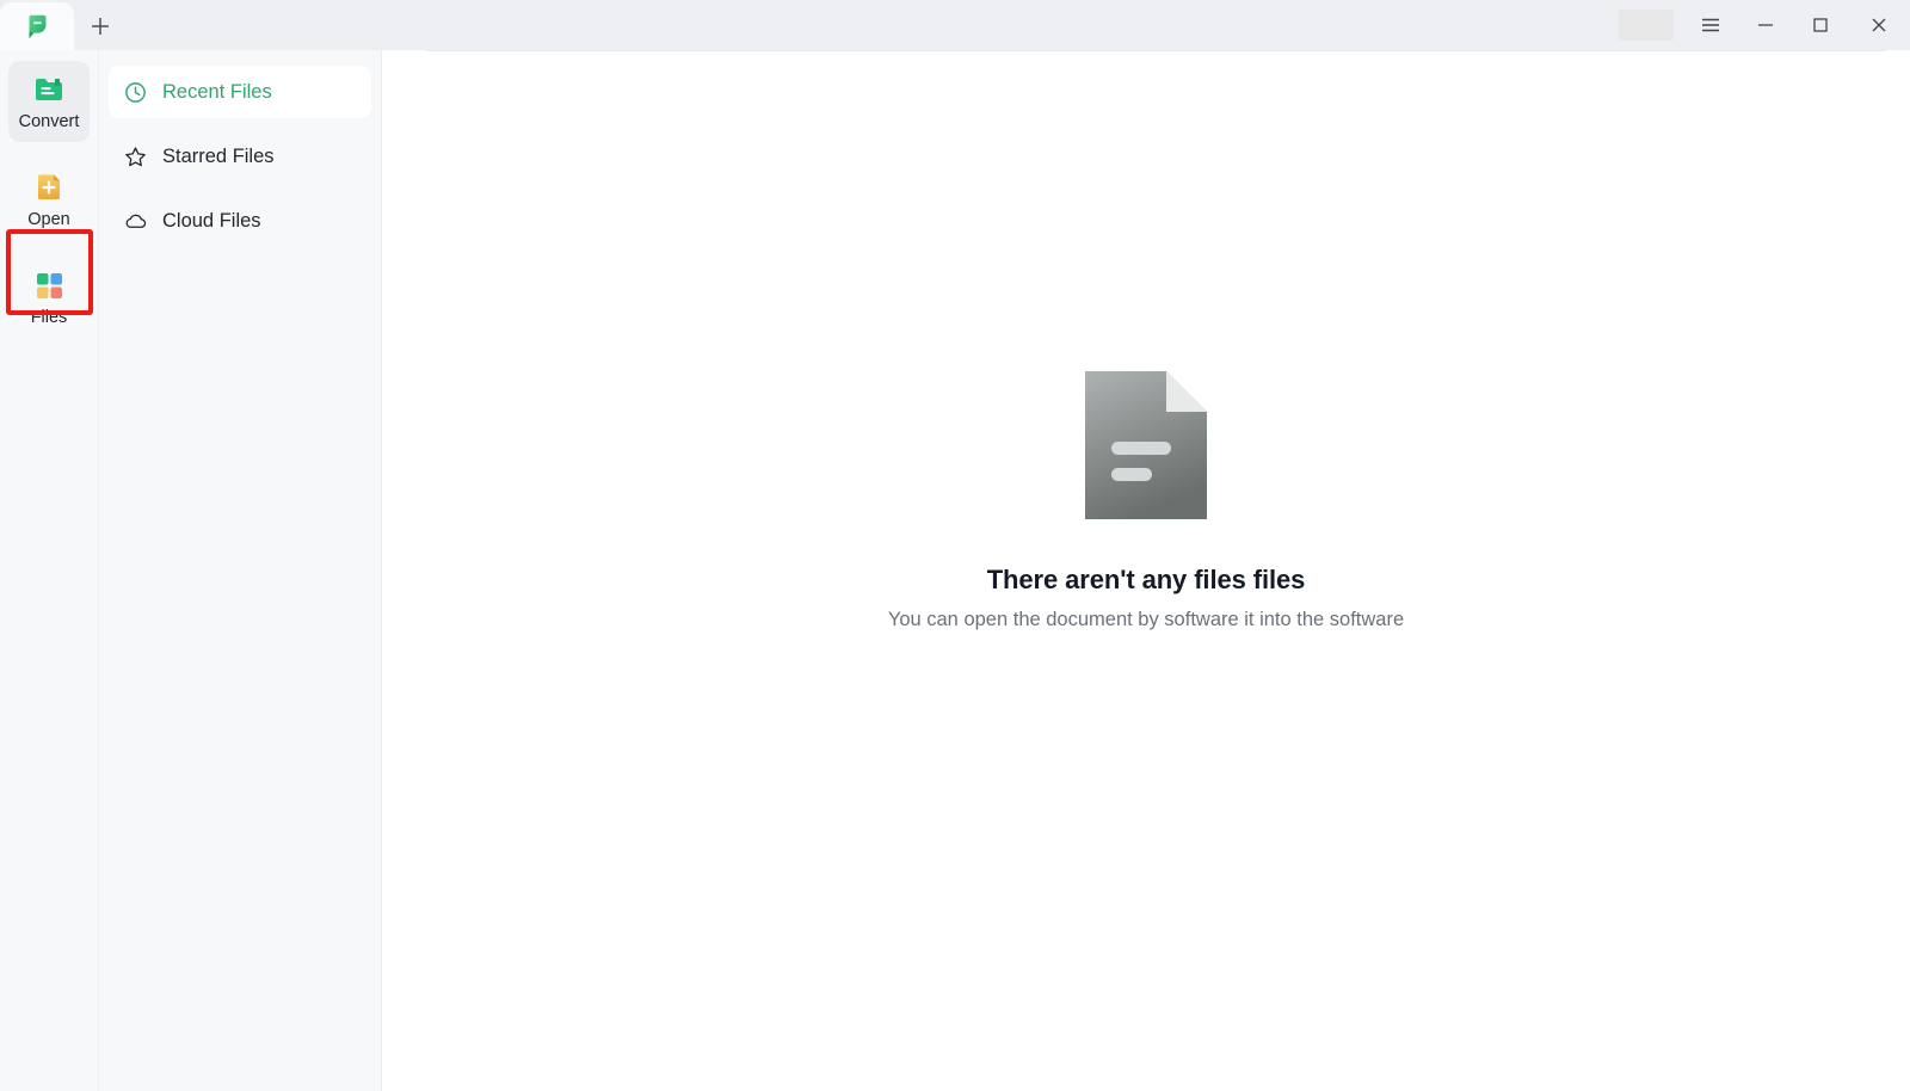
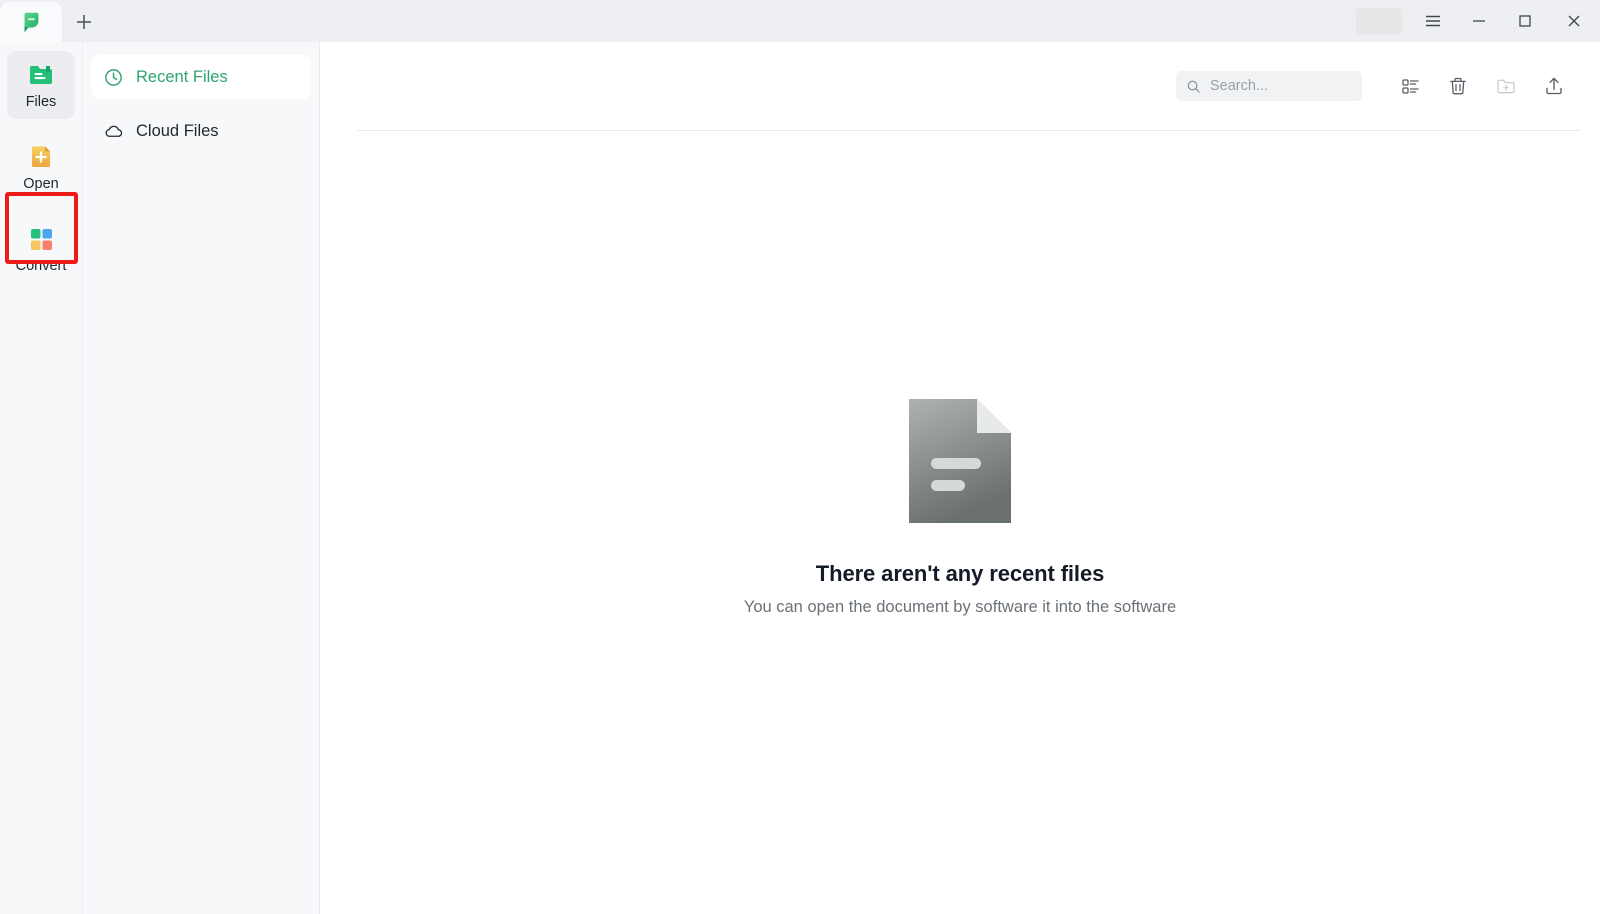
- Convert
+ Files
  Open
- Files
+ Convert
  Recent Files
- Starred Files
  Cloud Files
+ Search...
- There aren't any files files
+ There aren't any recent files
  You can open the document by software it into the software
